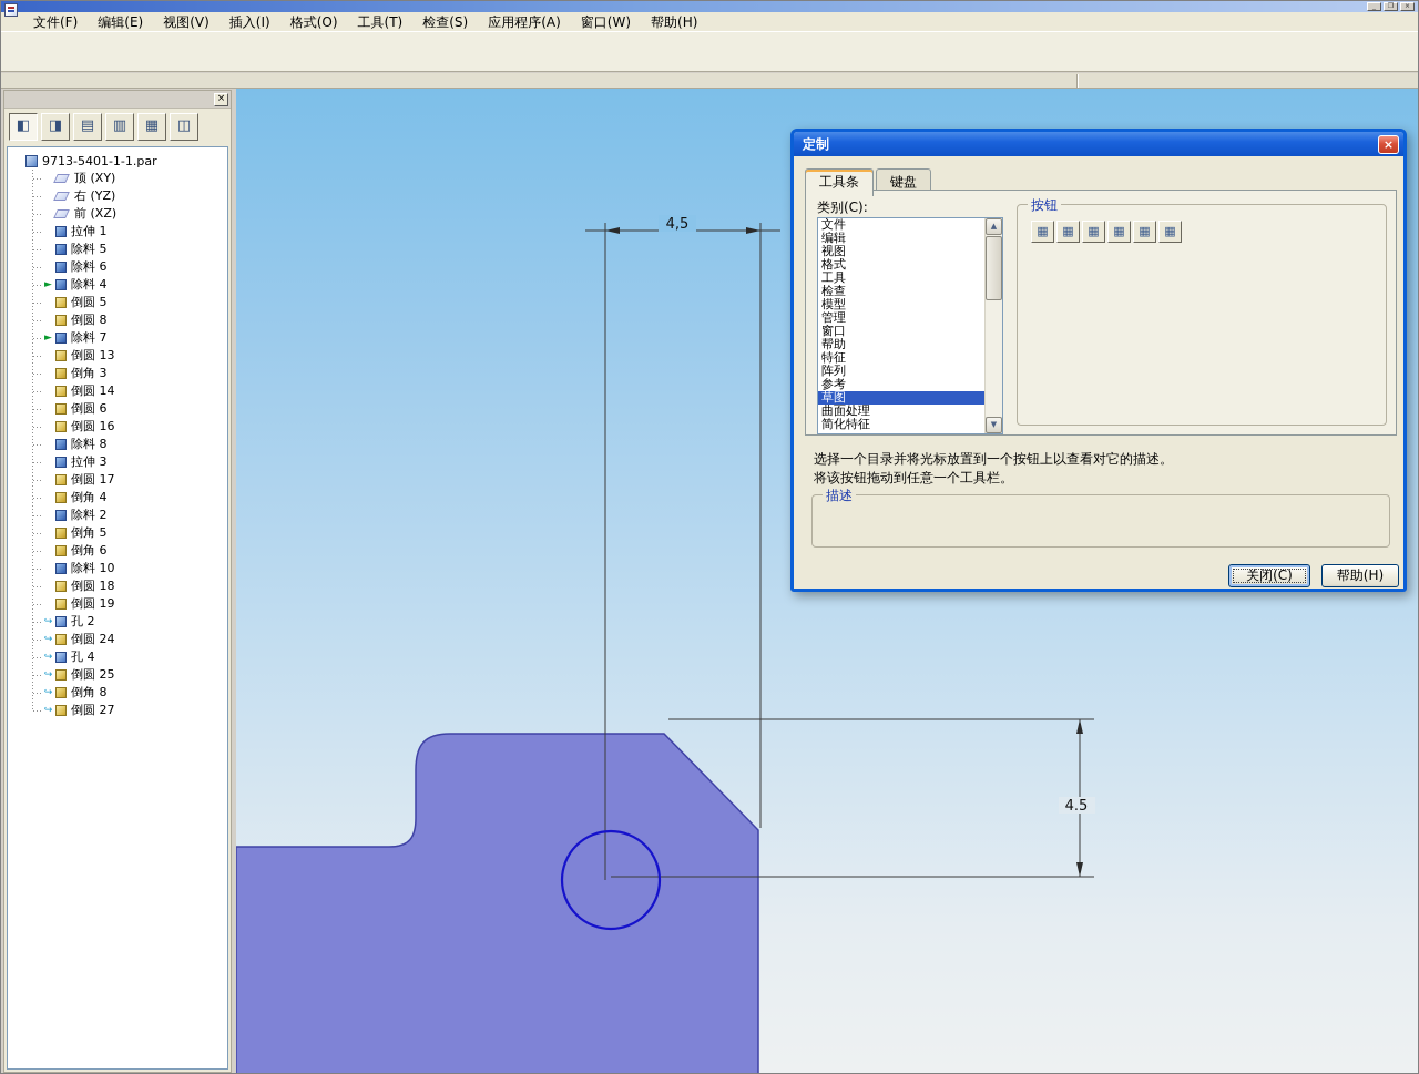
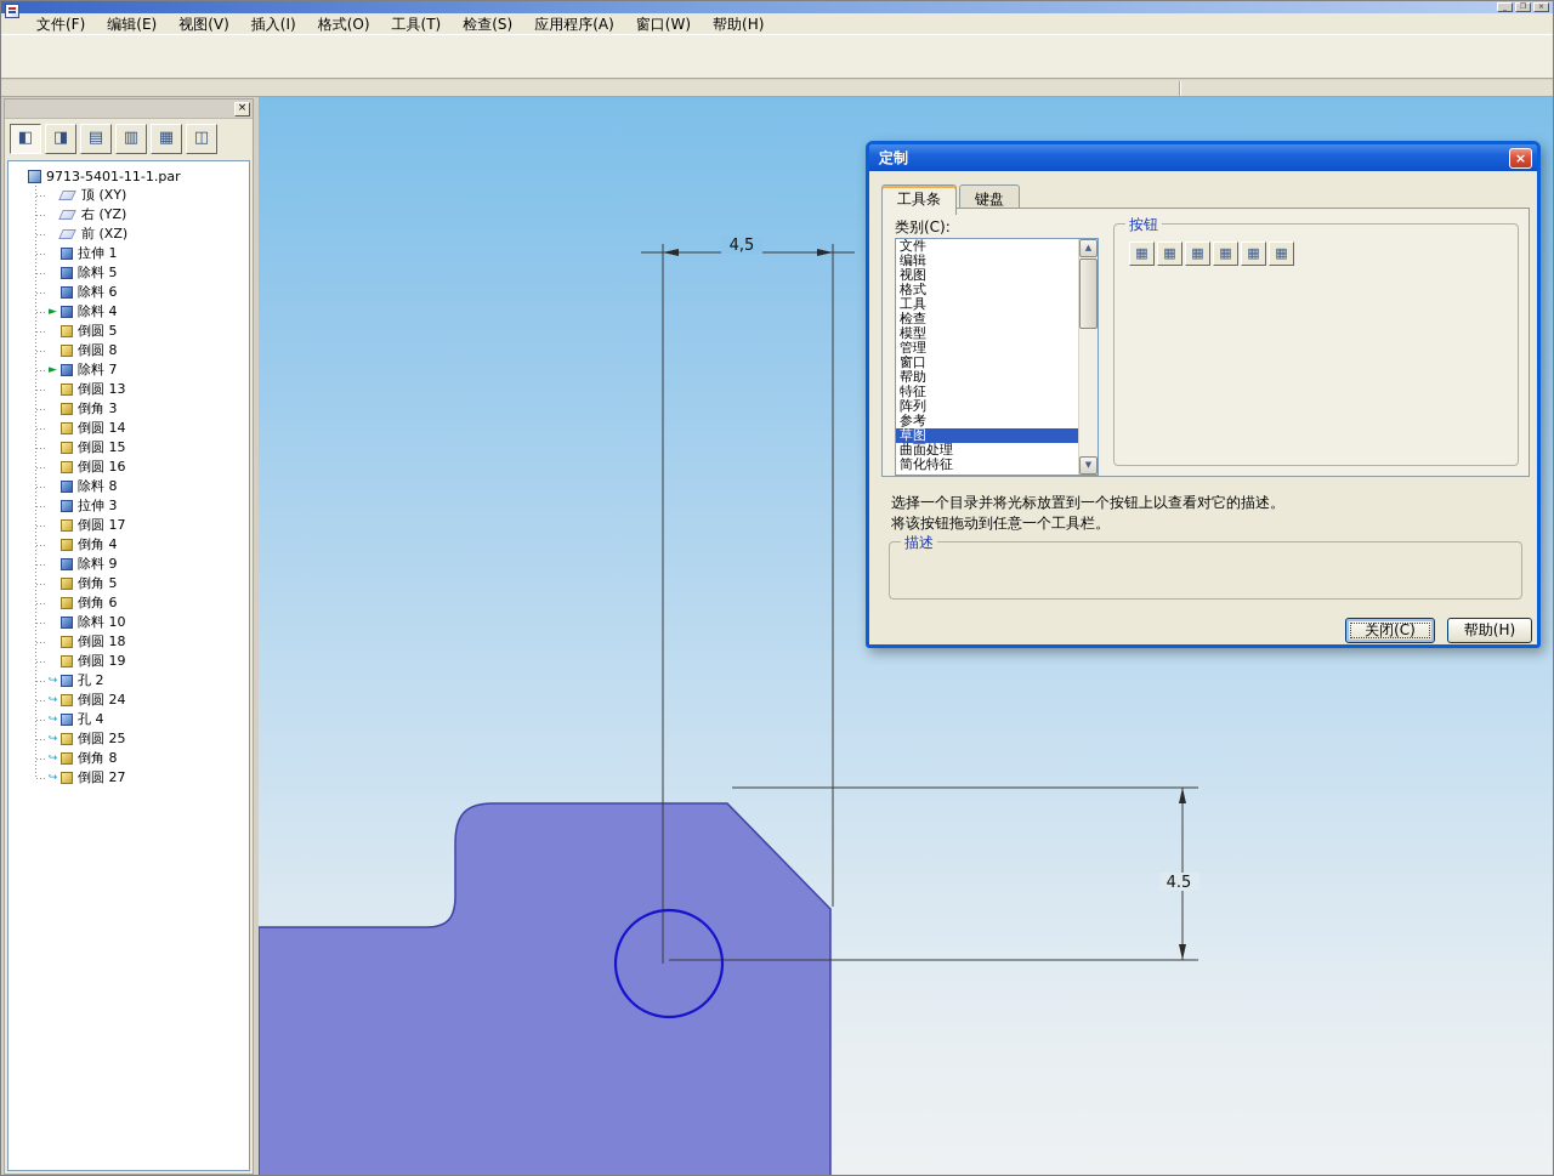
  文件(F)
  编辑(E)
  视图(V)
  插入(I)
  格式(O)
  工具(T)
  检查(S)
  应用程序(A)
  窗口(W)
  帮助(H)
  ×
  ◧
  ◨
  ▤
  ▥
  ▦
  ◫
- 9713-5401-1-1.par
+ 9713-5401-11-1.par
  顶 (XY)
  右 (YZ)
  前 (XZ)
  拉伸 1
  除料 5
  除料 6
  ►
  除料 4
  倒圆 5
  倒圆 8
  ►
  除料 7
  倒圆 13
  倒角 3
  倒圆 14
- 倒圆 6
+ 倒圆 15
  倒圆 16
  除料 8
  拉伸 3
  倒圆 17
  倒角 4
- 除料 2
+ 除料 9
  倒角 5
  倒角 6
  除料 10
  倒圆 18
  倒圆 19
  ↪
  孔 2
  ↪
  倒圆 24
  ↪
  孔 4
  ↪
  倒圆 25
  ↪
  倒角 8
  ↪
  倒圆 27
  4,5
  4.5
  定制
  ×
  工具条
  键盘
  类别(C):
  文件
  编辑
  视图
  格式
  工具
  检查
  模型
  管理
  窗口
  帮助
  特征
  阵列
  参考
  草图
  曲面处理
  简化特征
  ▲
  ▼
  按钮
  ▦
  ▦
  ▦
  ▦
  ▦
  ▦
  选择一个目录并将光标放置到一个按钮上以查看对它的描述。
  将该按钮拖动到任意一个工具栏。
  描述
  关闭(C)
  帮助(H)
